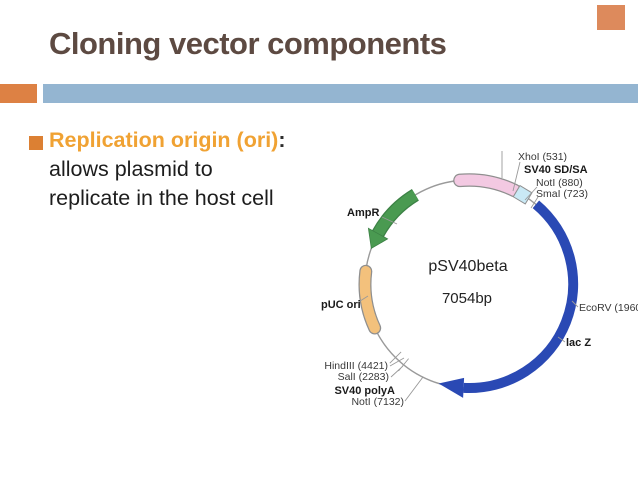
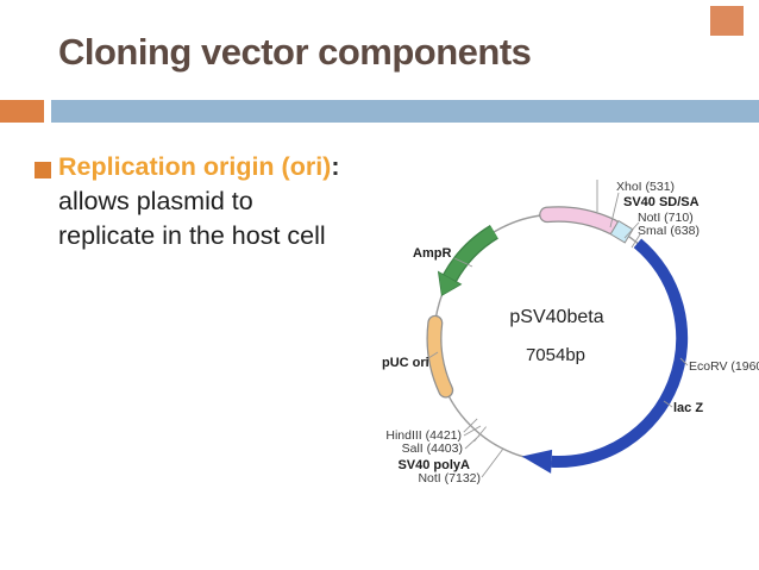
  Cloning vector components
  Replication origin (ori):
  allows plasmid to
  replicate in the host cell
  XhoI (531)
  SV40 SD/SA
- NotI (880)
+ NotI (710)
- SmaI (723)
+ SmaI (638)
  AmpR
  pSV40beta
  7054bp
  pUC ori
  EcoRV (196
  lac Z
  HindIII (4421)
- SalI (2283)
+ SalI (4403)
  SV40 polyA
  NotI (7132)
